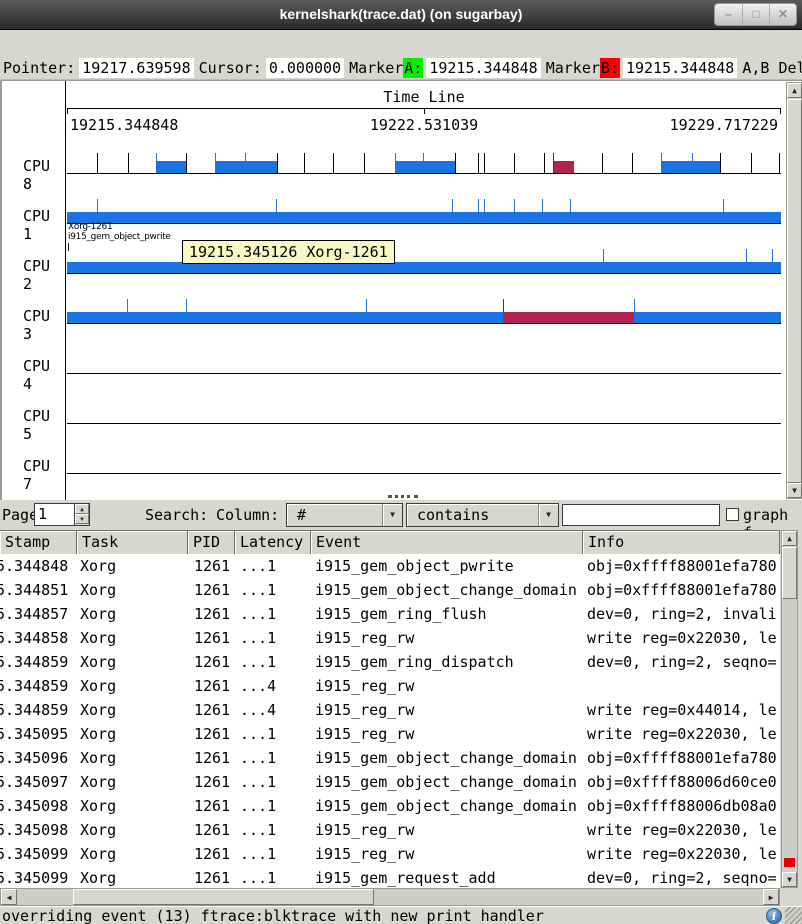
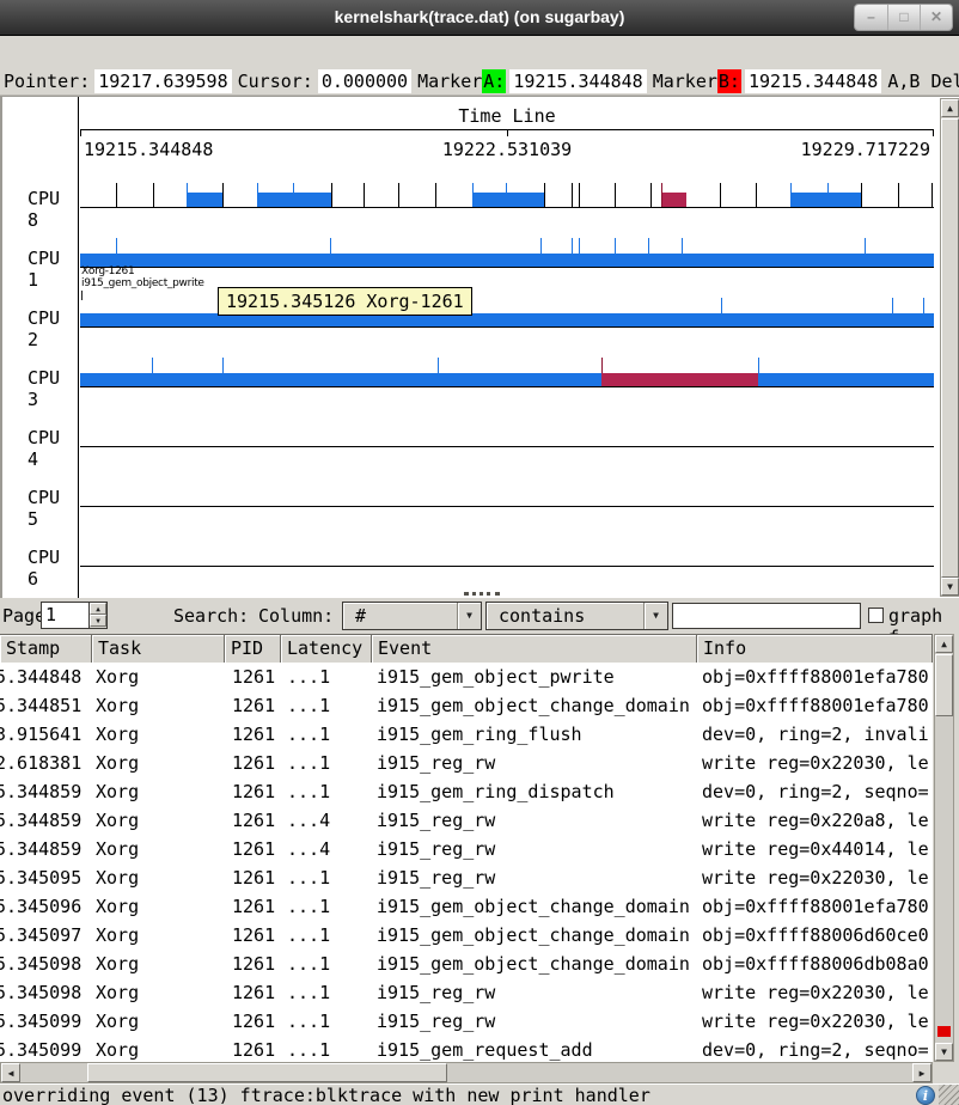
  kernelshark(trace.dat) (on sugarbay)
  –
  □
  ✕
  Pointer:
  19217.639598
  Cursor:
  0.000000
  Marker
  A:
  19215.344848
  Marker
  B:
  19215.344848
  A,B Del
  Time Line
  19215.344848
  19222.531039
  19229.717229
  CPU 8
  CPU 1
  CPU 2
  CPU 3
  CPU 4
  CPU 5
- CPU 7
+ CPU 6
  Xorg-1261
  i915_gem_object_pwrite
  19215.345126 Xorg-1261
  ▲
  ▼
  Pag
  1
  Search:
  Column:
  #
  ▼
  contains
  ▼
  graph
  Stamp
  Task
  PID
  Latency
  Event
  Info
  5.344848
  Xorg
  1261
  ...1
  i915_gem_object_pwrite
  obj=0xffff88001efa780
  5.344851
  Xorg
  1261
  ...1
  i915_gem_object_change_domain
  obj=0xffff88001efa780
- 5.344857
+ 3.915641
  Xorg
  1261
  ...1
  i915_gem_ring_flush
  dev=0, ring=2, invali
- 5.344858
+ 2.618381
  Xorg
  1261
  ...1
  i915_reg_rw
  write reg=0x22030, le
  5.344859
  Xorg
  1261
  ...1
  i915_gem_ring_dispatch
  dev=0, ring=2, seqno=
  5.344859
  Xorg
  1261
  ...4
  i915_reg_rw
+ write reg=0x220a8, le
  5.344859
  Xorg
  1261
  ...4
  i915_reg_rw
  write reg=0x44014, le
  5.345095
  Xorg
  1261
  ...1
  i915_reg_rw
  write reg=0x22030, le
  5.345096
  Xorg
  1261
  ...1
  i915_gem_object_change_domain
  obj=0xffff88001efa780
  5.345097
  Xorg
  1261
  ...1
  i915_gem_object_change_domain
  obj=0xffff88006d60ce0
  5.345098
  Xorg
  1261
  ...1
  i915_gem_object_change_domain
  obj=0xffff88006db08a0
  5.345098
  Xorg
  1261
  ...1
  i915_reg_rw
  write reg=0x22030, le
  5.345099
  Xorg
  1261
  ...1
  i915_reg_rw
  write reg=0x22030, le
  5.345099
  Xorg
  1261
  ...1
  i915_gem_request_add
  dev=0, ring=2, seqno=
  ▲
  ▼
  ◀
  ▶
  overriding event (13) ftrace:blktrace with new print handler
  i
